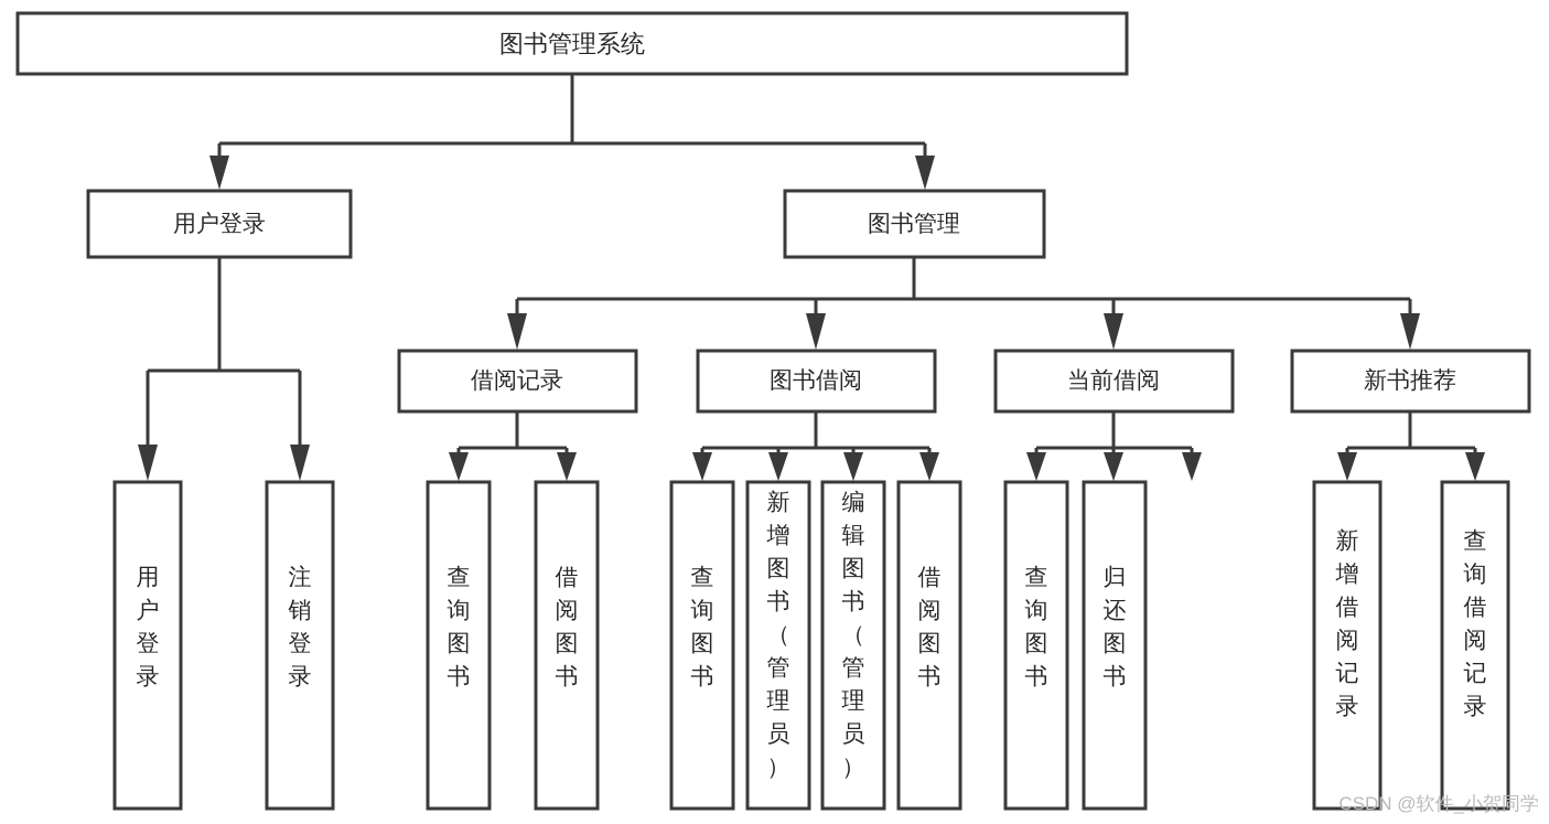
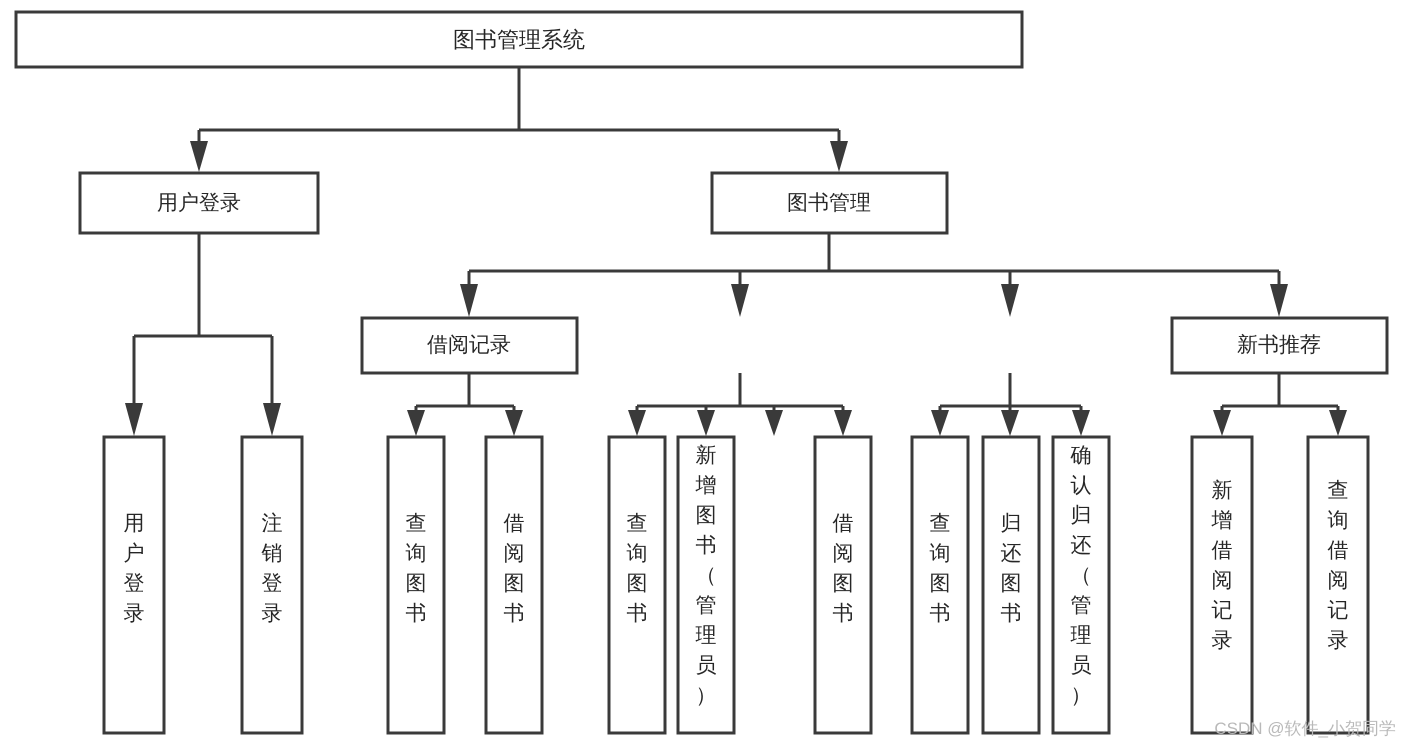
  图书管理系统
  用户登录
  图书管理
  借阅记录
- 图书借阅
- 当前借阅
  新书推荐
  用户登录
  注销登录
  查询图书
  借阅图书
  查询图书
  新增图书（管理员）
- 编辑图书（管理员）
  借阅图书
  查询图书
  归还图书
+ 确认归还（管理员）
  新增借阅记录
  查询借阅记录
  CSDN @软件_小贺同学
